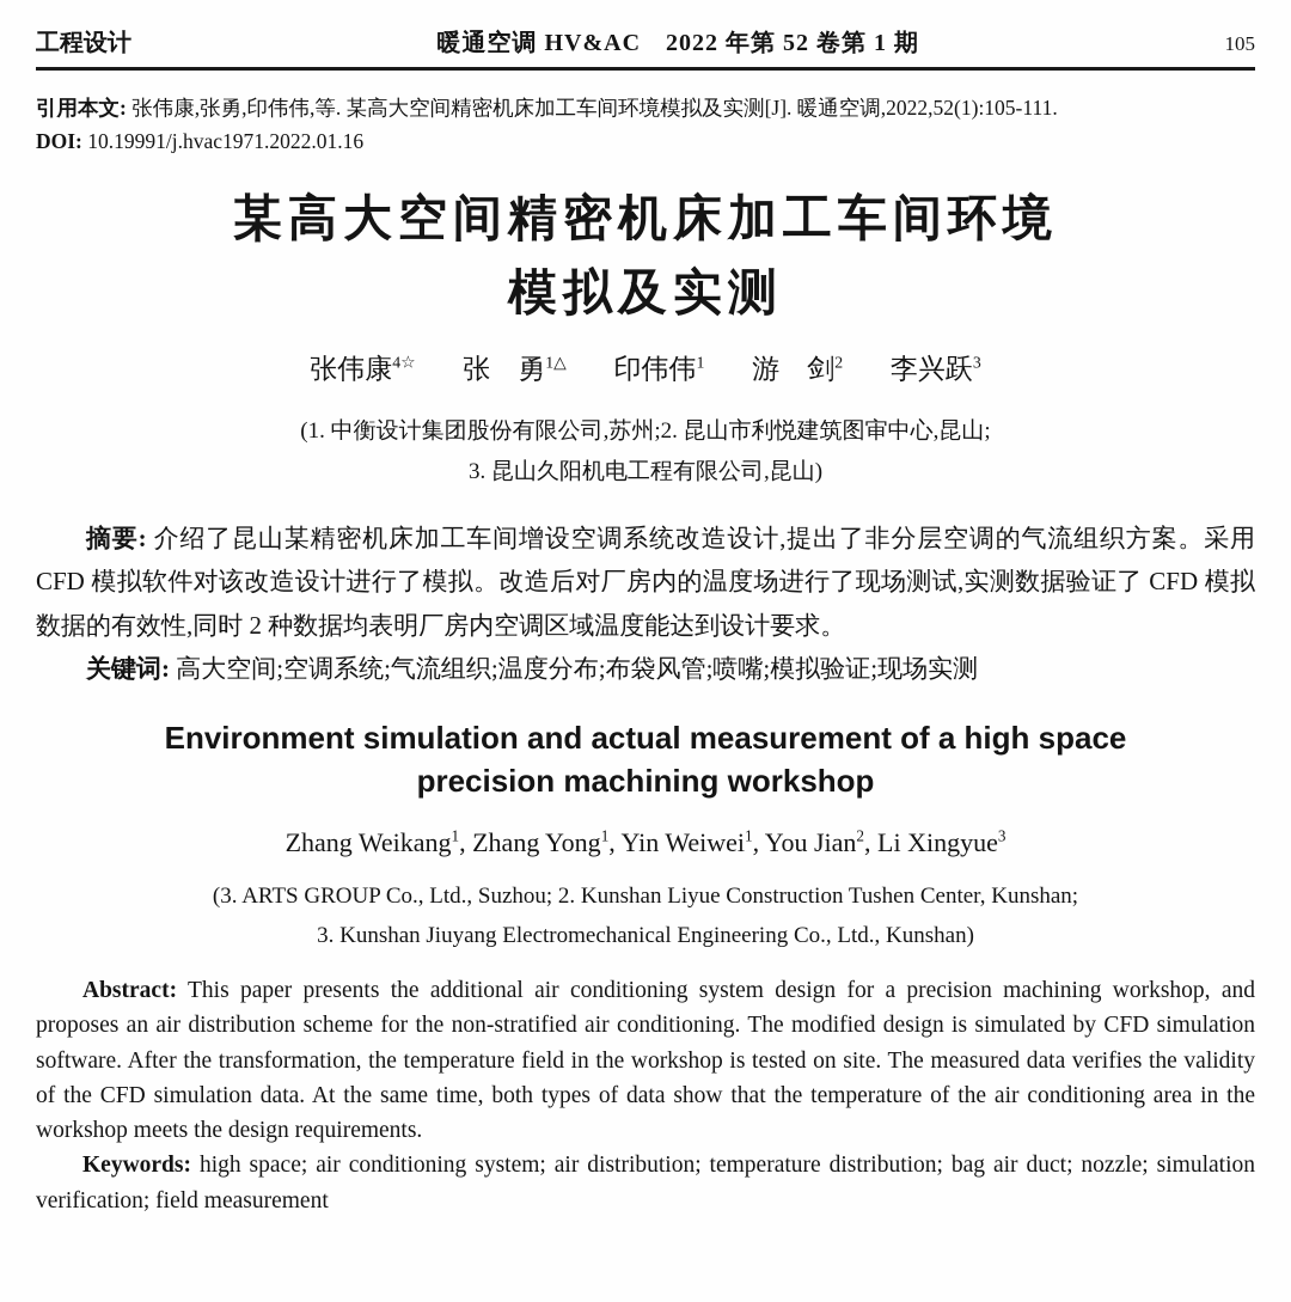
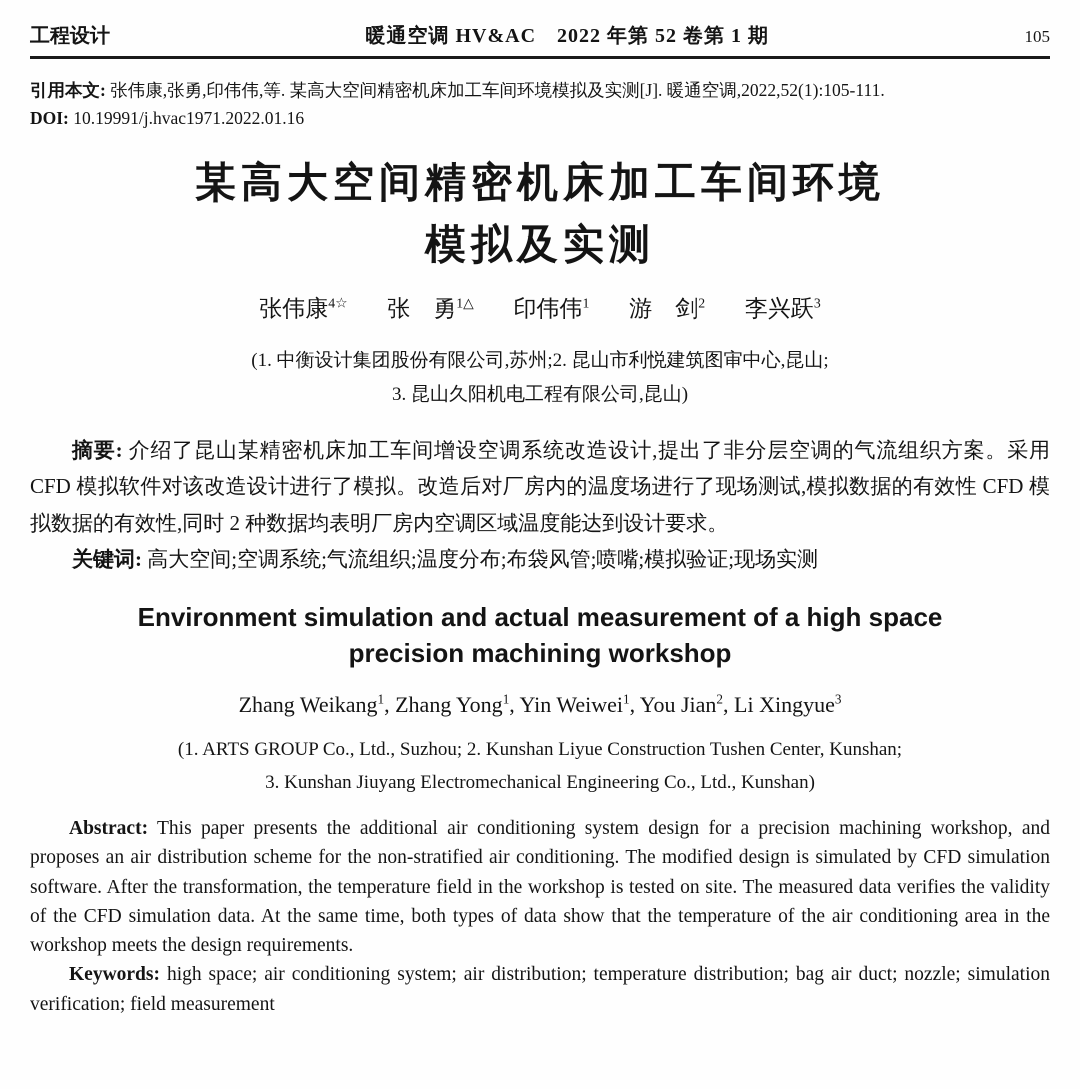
  工程设计
  暖通空调 HV&AC 2022 年第 52 卷第 1 期
  105
  引用本文: 张伟康,张勇,印伟伟,等. 某高大空间精密机床加工车间环境模拟及实测[J]. 暖通空调,2022,52(1):105-111.
  DOI: 10.19991/j.hvac1971.2022.01.16
  某高大空间精密机床加工车间环境
  模拟及实测
  张伟康4☆ 张 勇1△ 印伟伟1 游 剑2 李兴跃3
  (1. 中衡设计集团股份有限公司,苏州;2. 昆山市利悦建筑图审中心,昆山;
  3. 昆山久阳机电工程有限公司,昆山)
- 摘要: 介绍了昆山某精密机床加工车间增设空调系统改造设计,提出了非分层空调的气流组织方案。采用 CFD 模拟软件对该改造设计进行了模拟。改造后对厂房内的温度场进行了现场测试,实测数据验证了 CFD 模拟数据的有效性,同时 2 种数据均表明厂房内空调区域温度能达到设计要求。
+ 摘要: 介绍了昆山某精密机床加工车间增设空调系统改造设计,提出了非分层空调的气流组织方案。采用 CFD 模拟软件对该改造设计进行了模拟。改造后对厂房内的温度场进行了现场测试,模拟数据的有效性 CFD 模拟数据的有效性,同时 2 种数据均表明厂房内空调区域温度能达到设计要求。
  关键词: 高大空间;空调系统;气流组织;温度分布;布袋风管;喷嘴;模拟验证;现场实测
  Environment simulation and actual measurement of a high space
  precision machining workshop
  Zhang Weikang1, Zhang Yong1, Yin Weiwei1, You Jian2, Li Xingyue3
- (3. ARTS GROUP Co., Ltd., Suzhou; 2. Kunshan Liyue Construction Tushen Center, Kunshan;
+ (1. ARTS GROUP Co., Ltd., Suzhou; 2. Kunshan Liyue Construction Tushen Center, Kunshan;
  3. Kunshan Jiuyang Electromechanical Engineering Co., Ltd., Kunshan)
  Abstract: This paper presents the additional air conditioning system design for a precision machining workshop, and proposes an air distribution scheme for the non-stratified air conditioning. The modified design is simulated by CFD simulation software. After the transformation, the temperature field in the workshop is tested on site. The measured data verifies the validity of the CFD simulation data. At the same time, both types of data show that the temperature of the air conditioning area in the workshop meets the design requirements.
  Keywords: high space; air conditioning system; air distribution; temperature distribution; bag air duct; nozzle; simulation verification; field measurement
